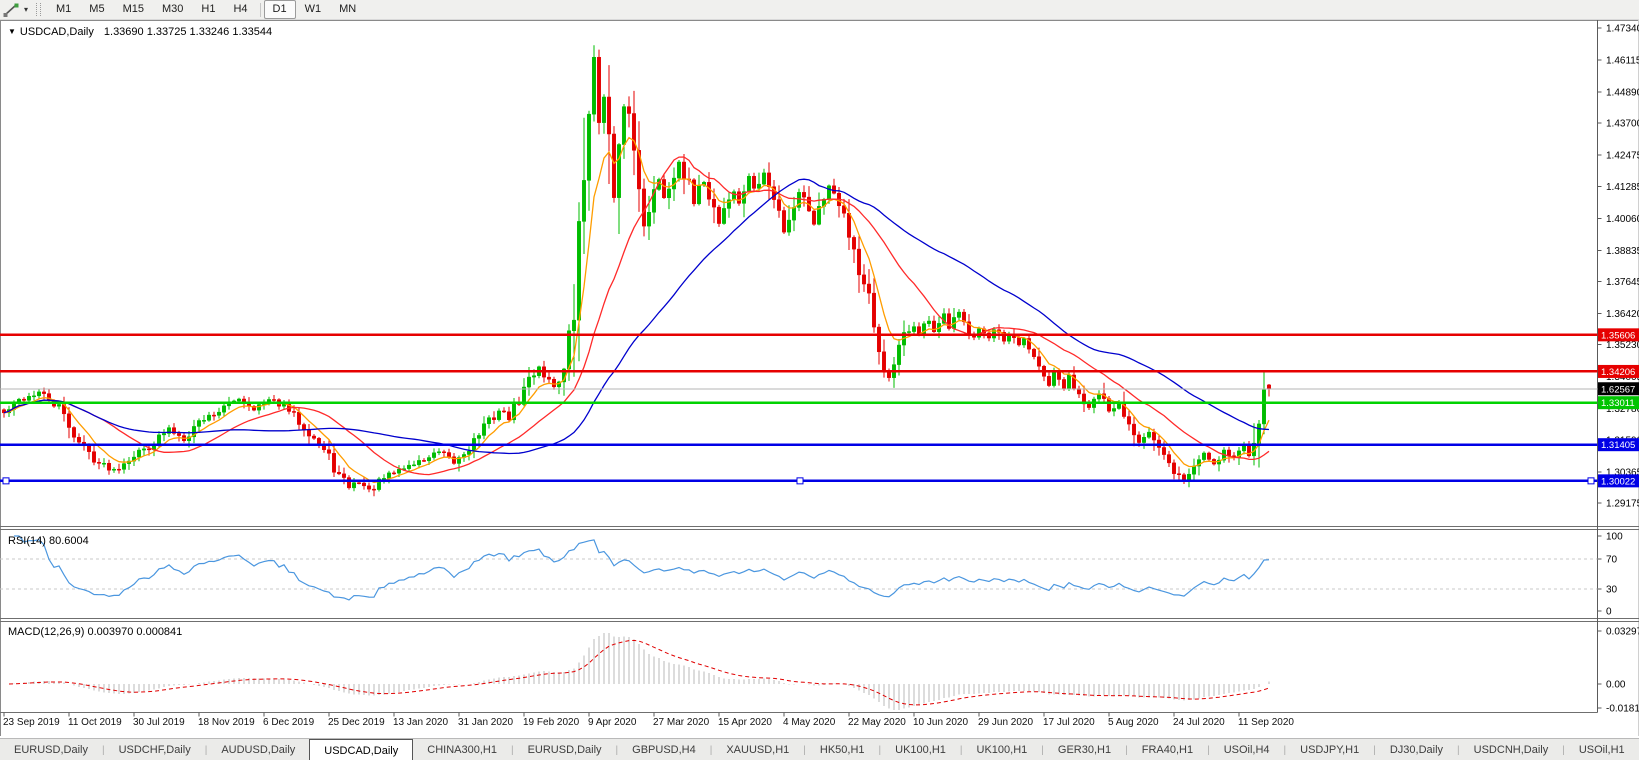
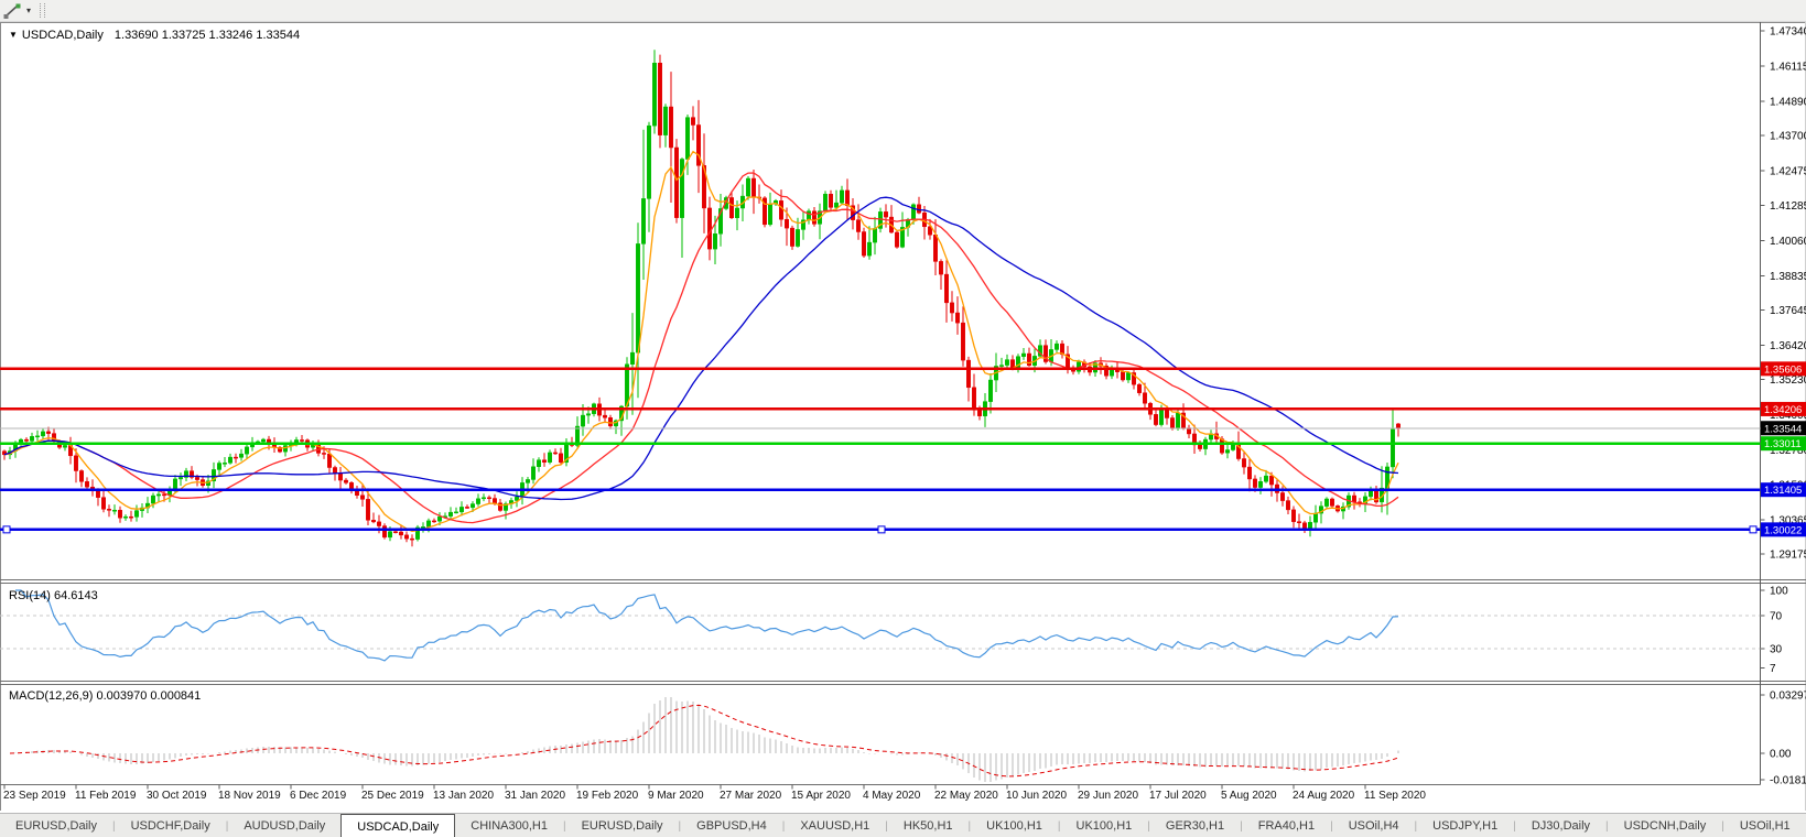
  ▾
- M1
- M5
- M15
- M30
- H1
- H4
- D1
- W1
- MN
  1.4734
  1.4611
  1.4489
  1.4370
  1.4247
  1.4128
  1.4006
  1.3883
  1.3764
  1.3642
  1.3523
  1.3278
  1.3036
  1.2917
  100
  70
  30
- 0
+ 7
  0.0329
  0.00
  -0.0181
  23 Sep 2019
- 11 Oct 2019
+ 11 Feb 2019
- 30 Jul 2019
+ 30 Oct 2019
  18 Nov 2019
  6 Dec 2019
  25 Dec 2019
  13 Jan 2020
  31 Jan 2020
  19 Feb 2020
- 9 Apr 2020
+ 9 Mar 2020
  27 Mar 2020
  15 Apr 2020
  4 May 2020
  22 May 2020
  10 Jun 2020
  29 Jun 2020
  17 Jul 2020
  5 Aug 2020
- 24 Jul 2020
+ 24 Aug 2020
  11 Sep 2020
  1.35606
  1.34206
- 1.62567
+ 1.33544
  1.33011
  1.31405
  1.30022
  ▼ USDCAD,Daily 1.33690 1.33725 1.33246 1.33544
- RSI(14) 80.6004
+ RSI(14) 64.6143
  MACD(12,26,9) 0.003970 0.000841
  EURUSD,Daily
  |
  USDCHF,Daily
  |
  AUDUSD,Daily
  USDCAD,Daily
  CHINA300,H1
  |
  EURUSD,Daily
  |
  GBPUSD,H4
  |
  XAUUSD,H1
  |
  HK50,H1
  |
  UK100,H1
  |
  UK100,H1
  |
  GER30,H1
  |
  FRA40,H1
  |
  USOil,H4
  |
  USDJPY,H1
  |
  DJ30,Daily
  |
  USDCNH,Daily
  |
  USOil,H1
